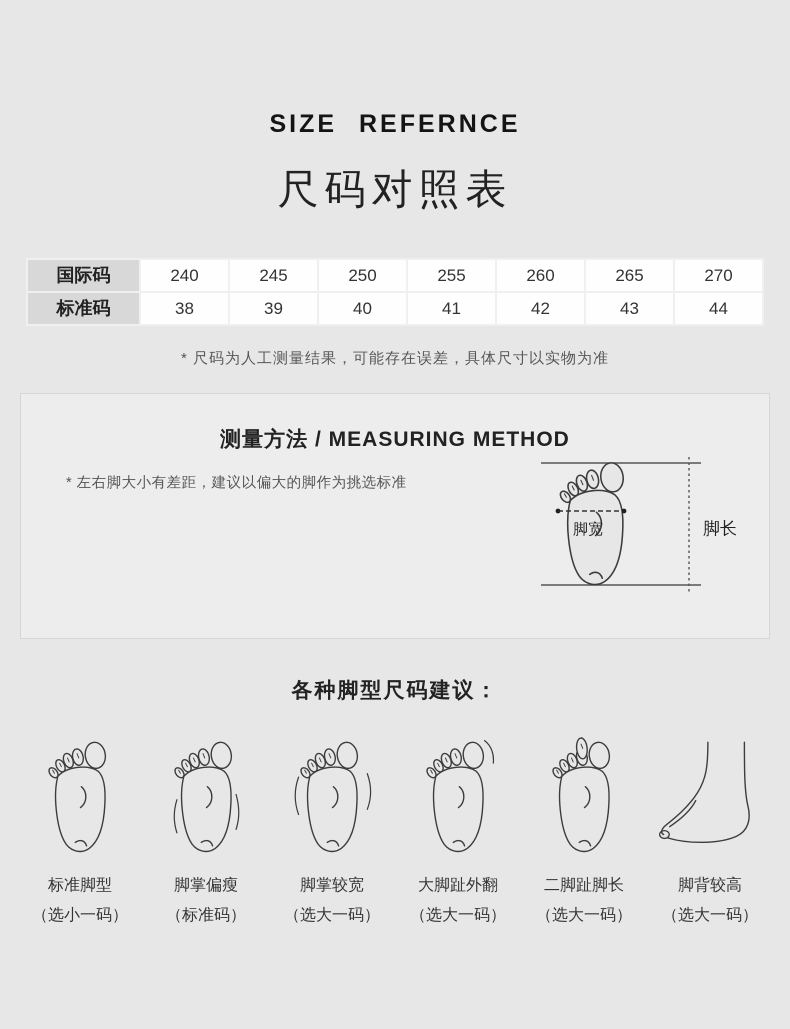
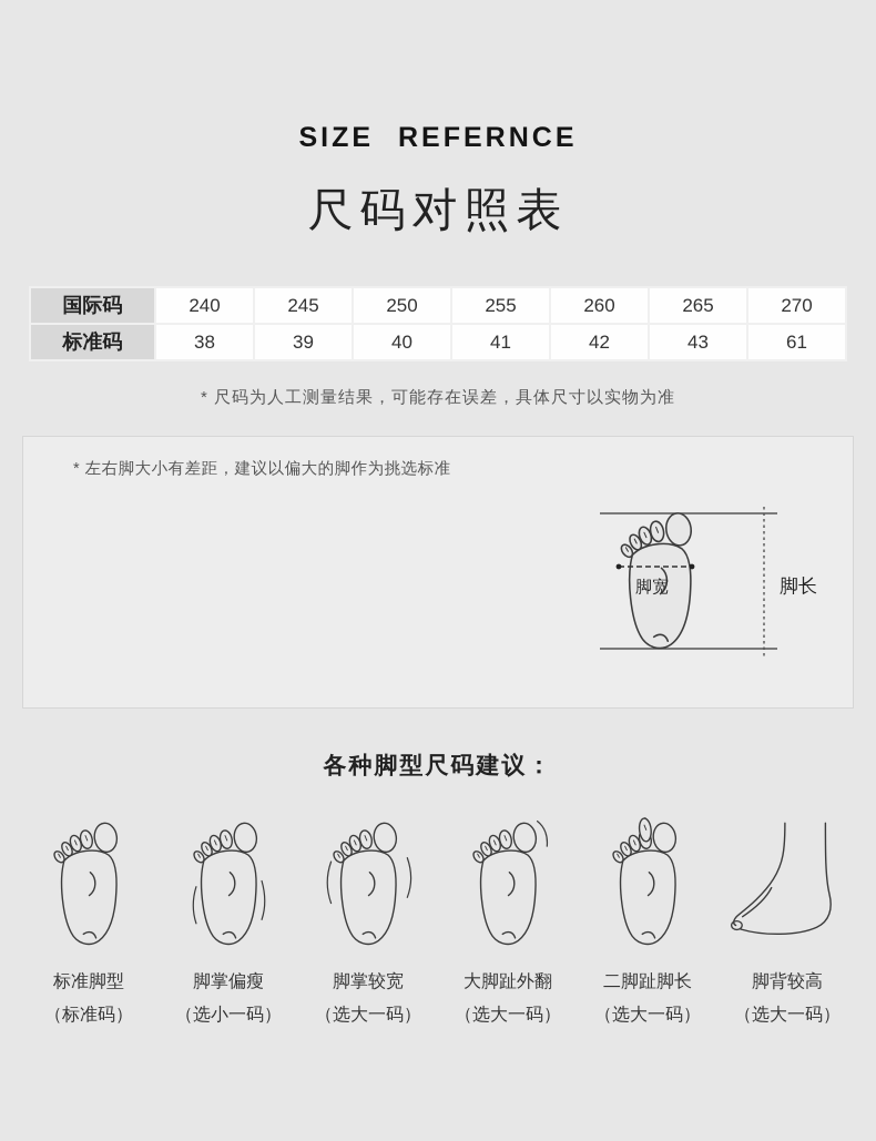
  SIZE REFERNCE
  尺码对照表
  国际码	240	245	250	255	260	265	270
- 标准码	38	39	40	41	42	43	44
+ 标准码	38	39	40	41	42	43	61
  * 尺码为人工测量结果，可能存在误差，具体尺寸以实物为准
- 测量方法 / MEASURING METHOD
  * 左右脚大小有差距，建议以偏大的脚作为挑选标准
  脚宽
  脚长
  各种脚型尺码建议：
  标准脚型
- （选小一码）
+ （标准码）
  脚掌偏瘦
- （标准码）
+ （选小一码）
  脚掌较宽
  （选大一码）
  大脚趾外翻
  （选大一码）
  二脚趾脚长
  （选大一码）
  脚背较高
  （选大一码）
